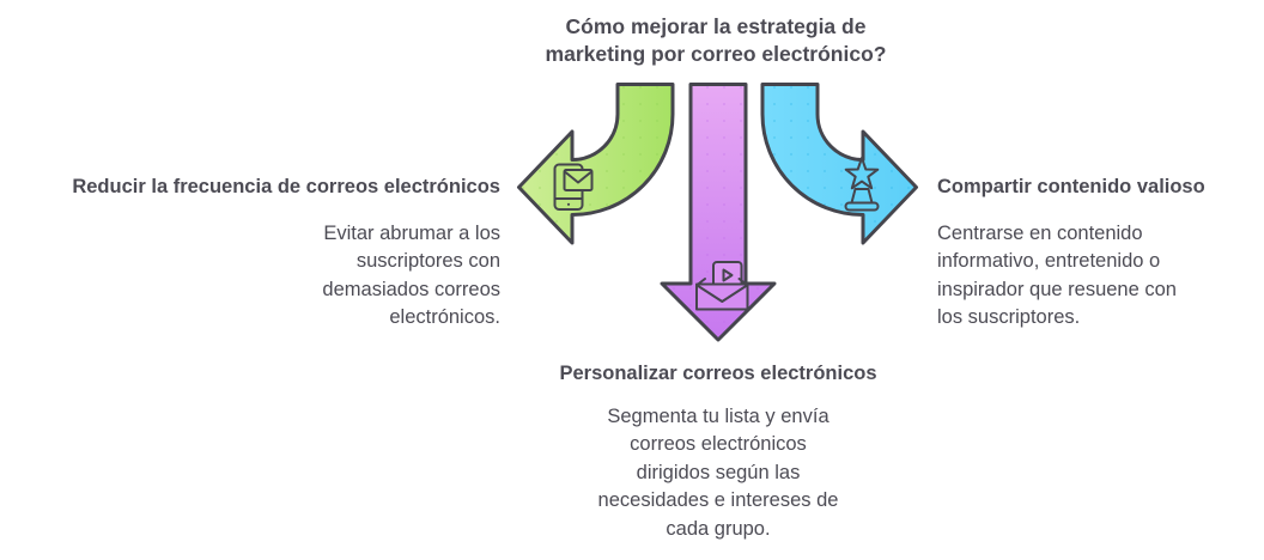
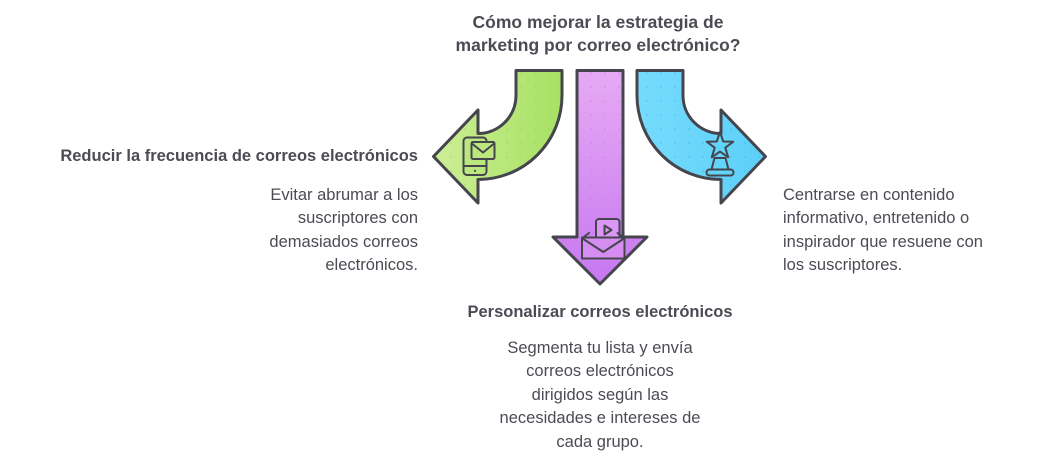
  Cómo mejorar la estrategia de
  marketing por correo electrónico?
  Reducir la frecuencia de correos electrónicos
  Evitar abrumar a los
  suscriptores con
  demasiados correos
  electrónicos.
- Compartir contenido valioso
  Centrarse en contenido
  informativo, entretenido o
  inspirador que resuene con
  los suscriptores.
  Personalizar correos electrónicos
  Segmenta tu lista y envía
  correos electrónicos
  dirigidos según las
  necesidades e intereses de
  cada grupo.
